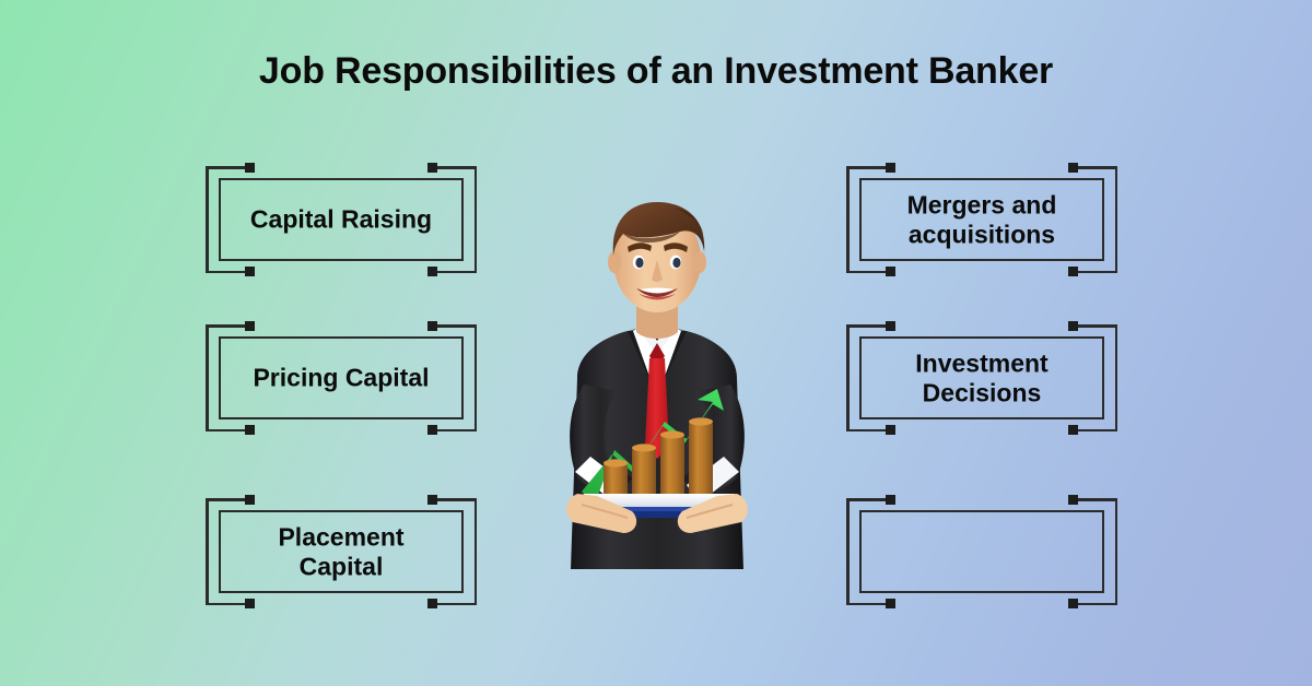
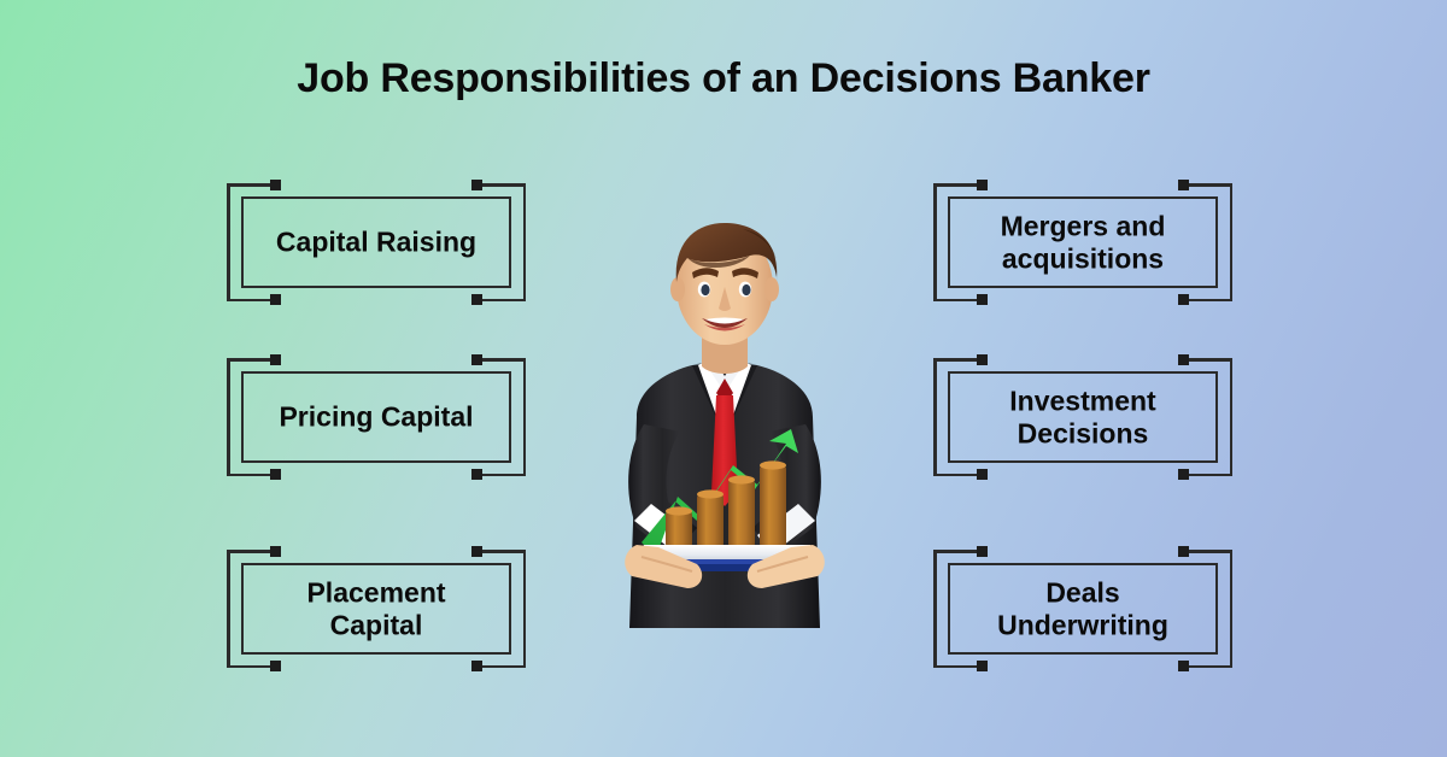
- Job Responsibilities of an Investment Banker
+ Job Responsibilities of an Decisions Banker
  Capital Raising
  Pricing Capital
  Placement
  Capital
  Mergers and
  acquisitions
  Investment
  Decisions
+ Deals
+ Underwriting
